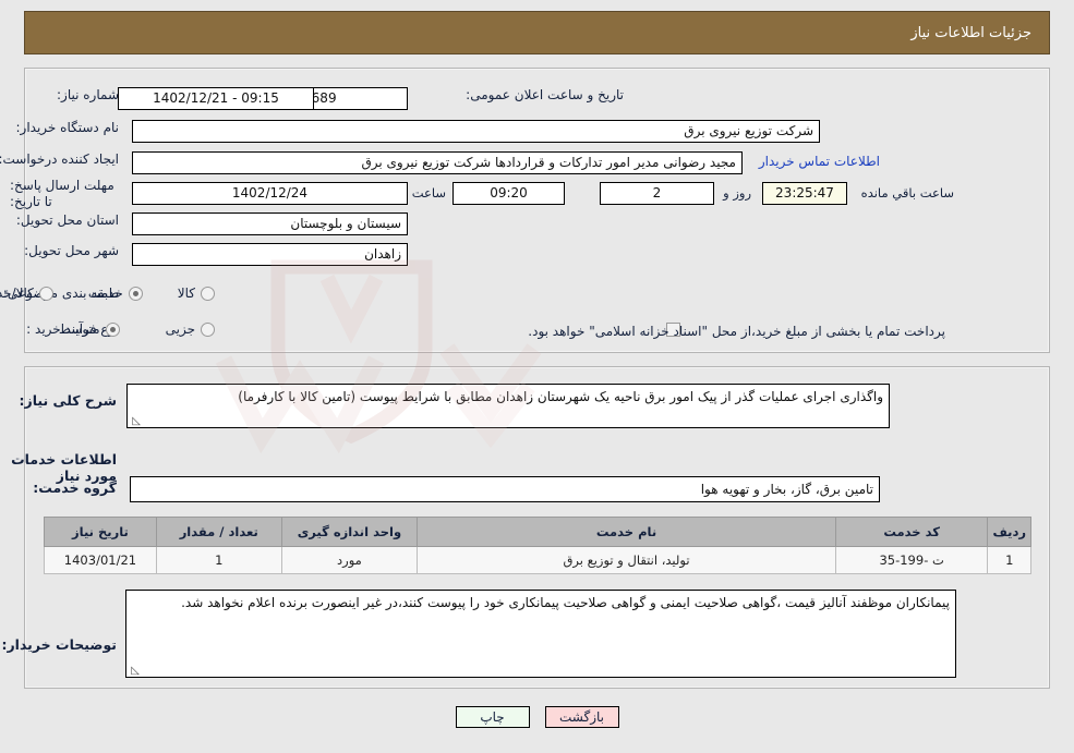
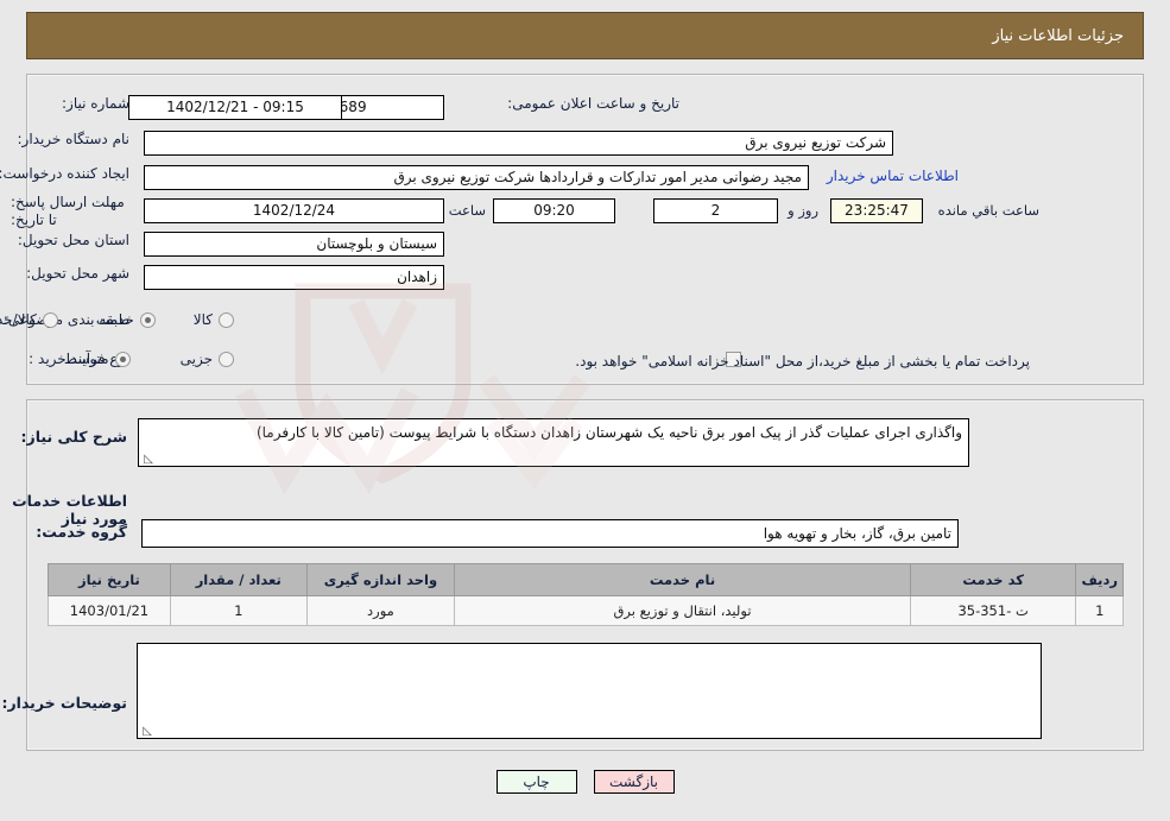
  جزئیات اطلاعات نیاز
  شماره نیاز:
  تاریخ و ساعت اعلان عمومی:
  09:15 - 1402/12/21
  نام دستگاه خریدار:
  شرکت توزیع نیروی برق
  ایجاد کننده درخواست:
  مجید رضوانی مدیر امور تدارکات و قراردادها شرکت توزیع نیروی برق
  اطلاعات تماس خریدار
  مهلت ارسال پاسخ: تا تاریخ:
  1402/12/24
  ساعت
  09:20
  2
  روز و
  23:25:47
  ساعت باقي مانده
  استان محل تحویل:
  سیستان و بلوچستان
  شهر محل تحویل:
  زاهدان
  طبقه بندی موعی:
  کالا
  خدمت
  کالا/خد
  ع فرآیند خرید :
  جزیی
  متوسط
  پرداخت تمام یا بخشی از مبلغ خرید،از محل "اسناد خزانه اسلامی" خواهد بود.
  شرح کلی نیاز:
- واگذاری اجرای عملیات گذر از پیک امور برق ناحیه یک شهرستان زاهدان مطابق با شرایط پیوست (تامین کالا با کارفرما)
+ واگذاری اجرای عملیات گذر از پیک امور برق ناحیه یک شهرستان زاهدان دستگاه با شرایط پیوست (تامین کالا با کارفرما)
  ◺
  اطلاعات خدمات مورد نیاز
  گروه خدمت:
  تامین برق، گاز، بخار و تهویه هوا
  ردیف	کد خدمت	نام خدمت	واحد اندازه گیری	تعداد / مقدار	تاریخ نیاز
- 1	ت -199-35	تولید، انتقال و توزیع برق	مورد	1	1403/01/21
+ 1	ت -351-35	تولید، انتقال و توزیع برق	مورد	1	1403/01/21
  توضیحات خریدار:
- پیمانکاران موظفند آنالیز قیمت ،گواهی صلاحیت ایمنی و گواهی صلاحیت پیمانکاری خود را پیوست کنند،در غیر اینصورت برنده اعلام نخواهد شد.
  ◺
  بازگشت
  چاپ
